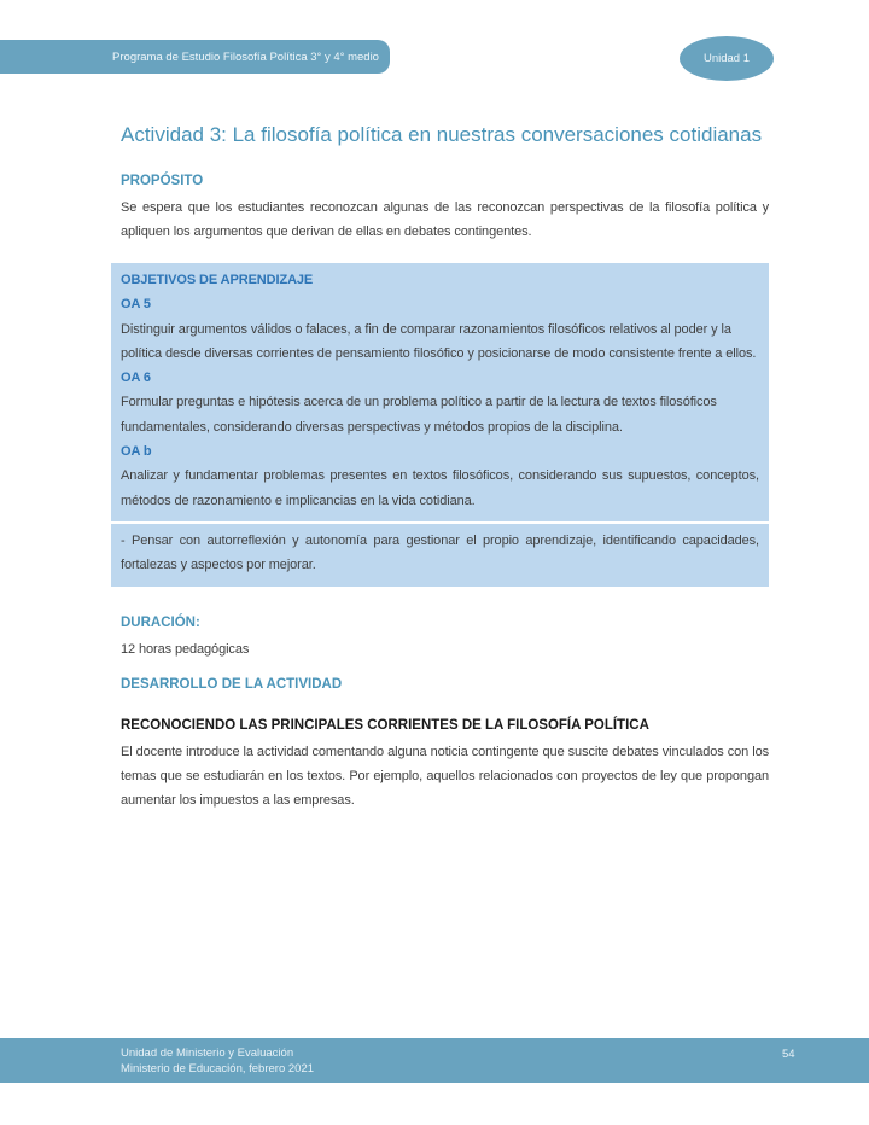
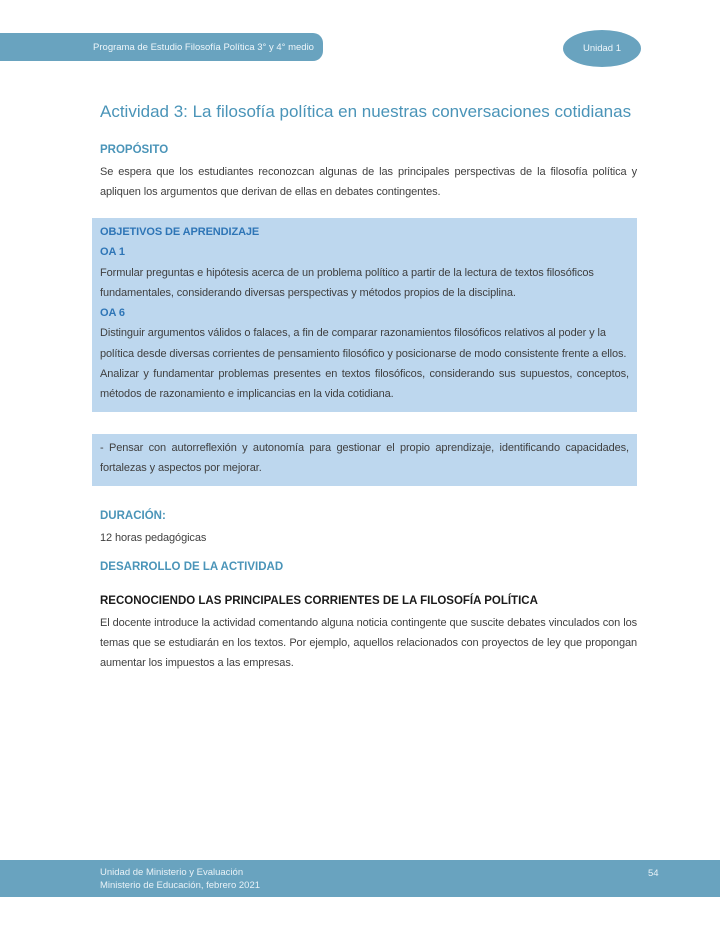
  Programa de Estudio Filosofía Política 3° y 4° medio
  Unidad 1
  Actividad 3: La filosofía política en nuestras conversaciones cotidianas
  PROPÓSITO
- Se espera que los estudiantes reconozcan algunas de las reconozcan perspectivas de la filosofía política y apliquen los argumentos que derivan de ellas en debates contingentes.
+ Se espera que los estudiantes reconozcan algunas de las principales perspectivas de la filosofía política y apliquen los argumentos que derivan de ellas en debates contingentes.
  OBJETIVOS DE APRENDIZAJE
- OA 5
+ OA 1
- Distinguir argumentos válidos o falaces, a fin de comparar razonamientos filosóficos relativos al poder y la política desde diversas corrientes de pensamiento filosófico y posicionarse de modo consistente frente a ellos.
+ Formular preguntas e hipótesis acerca de un problema político a partir de la lectura de textos filosóficos fundamentales, considerando diversas perspectivas y métodos propios de la disciplina.
  OA 6
- Formular preguntas e hipótesis acerca de un problema político a partir de la lectura de textos filosóficos fundamentales, considerando diversas perspectivas y métodos propios de la disciplina.
+ Distinguir argumentos válidos o falaces, a fin de comparar razonamientos filosóficos relativos al poder y la política desde diversas corrientes de pensamiento filosófico y posicionarse de modo consistente frente a ellos.
- OA b
  Analizar y fundamentar problemas presentes en textos filosóficos, considerando sus supuestos, conceptos, métodos de razonamiento e implicancias en la vida cotidiana.
  - Pensar con autorreflexión y autonomía para gestionar el propio aprendizaje, identificando capacidades, fortalezas y aspectos por mejorar.
  DURACIÓN:
  12 horas pedagógicas
  DESARROLLO DE LA ACTIVIDAD
  RECONOCIENDO LAS PRINCIPALES CORRIENTES DE LA FILOSOFÍA POLÍTICA
  El docente introduce la actividad comentando alguna noticia contingente que suscite debates vinculados con los temas que se estudiarán en los textos. Por ejemplo, aquellos relacionados con proyectos de ley que propongan aumentar los impuestos a las empresas.
  Unidad de Ministerio y Evaluación
  Ministerio de Educación, febrero 2021
  54
